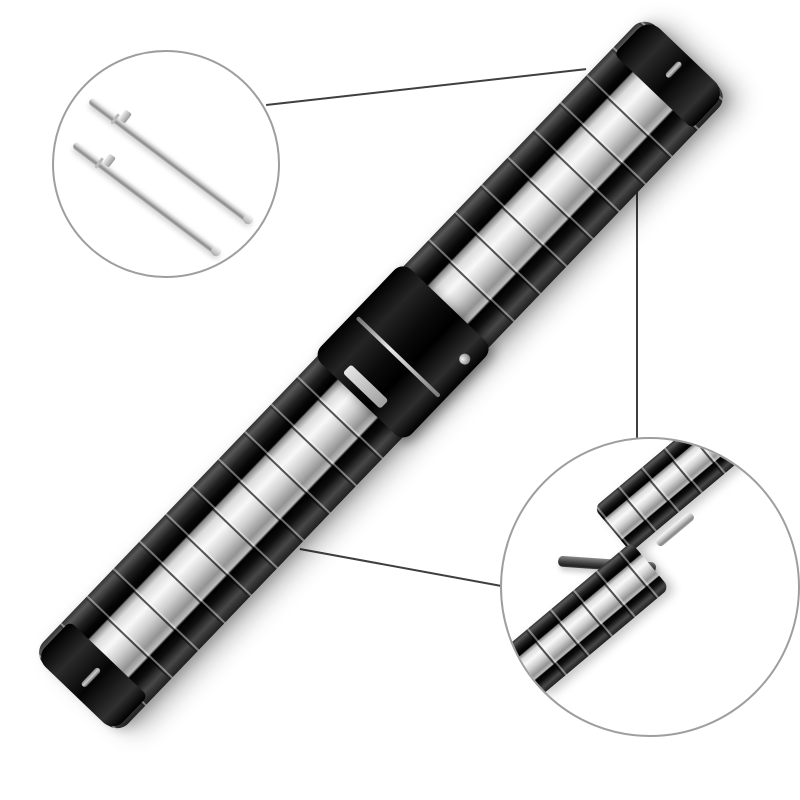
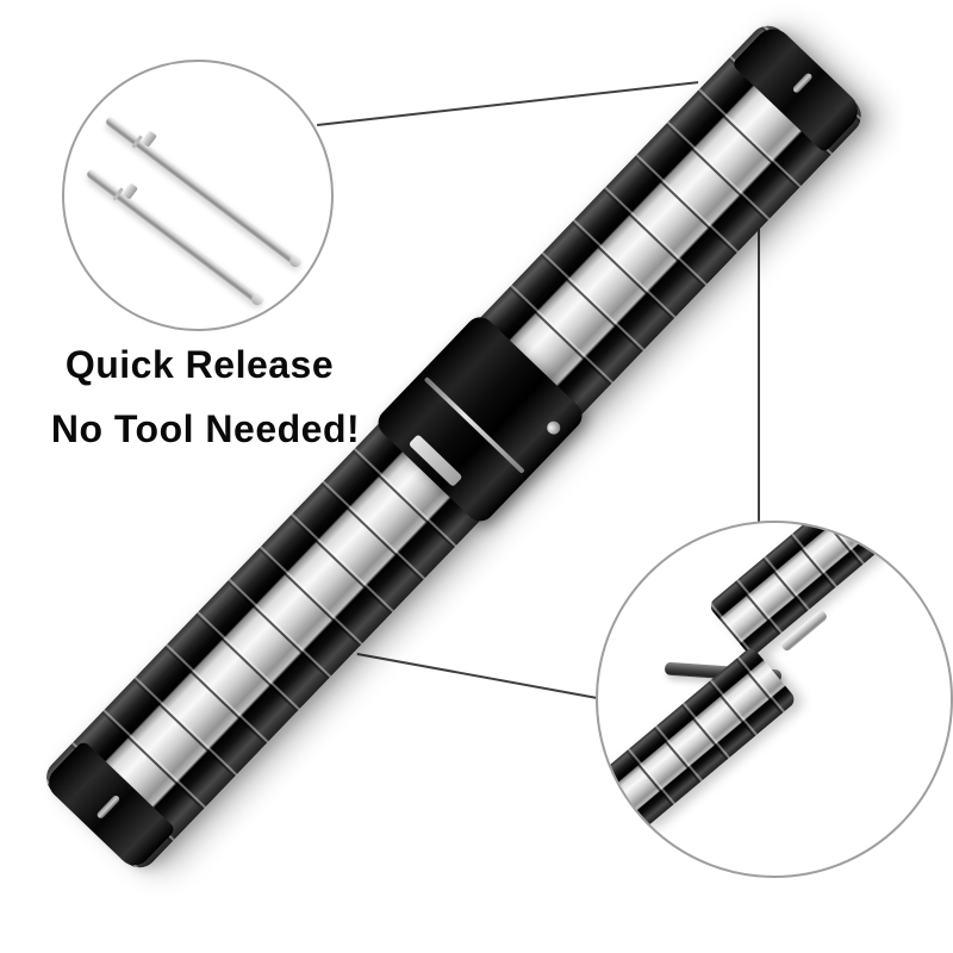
+ Quick Release
+ No Tool Needed!
